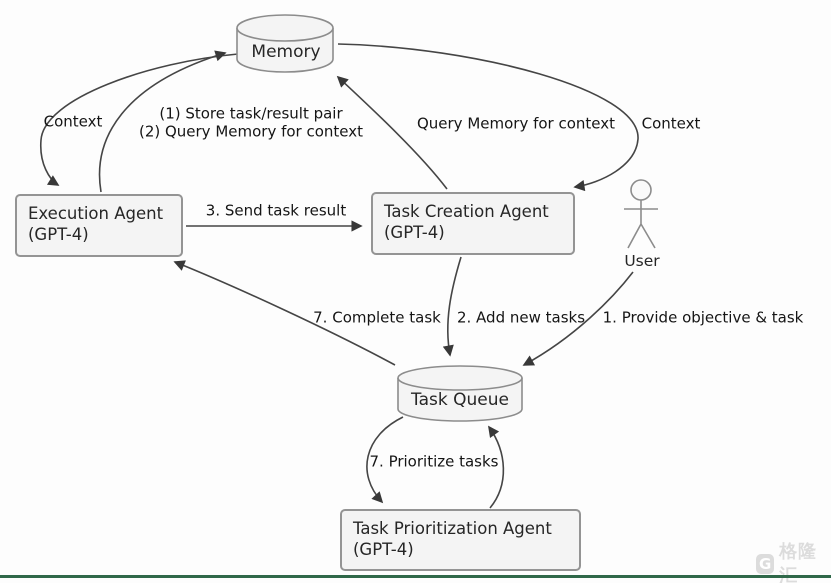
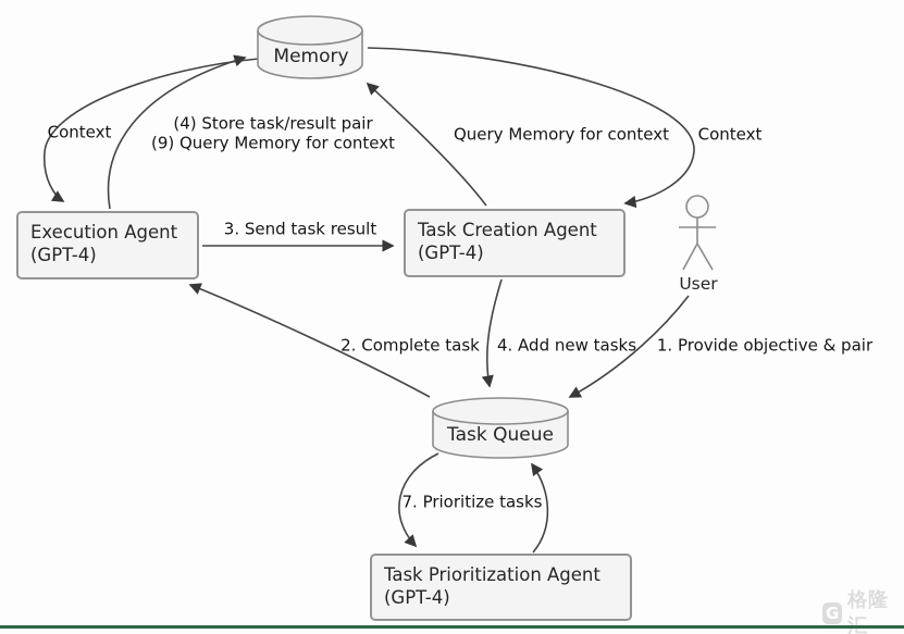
  Execution Agent
  (GPT-4)
  Task Creation Agent
  (GPT-4)
  Task Prioritization Agent
  (GPT-4)
  Memory
  Task Queue
  User
  Context
- (1) Store task/result pair
+ (4) Store task/result pair
- (2) Query Memory for context
+ (9) Query Memory for context
  Query Memory for context
  Context
  3. Send task result
- 7. Complete task
+ 2. Complete task
- 2. Add new tasks
+ 4. Add new tasks
- 1. Provide objective & task
+ 1. Provide objective & pair
  7. Prioritize tasks
  G
